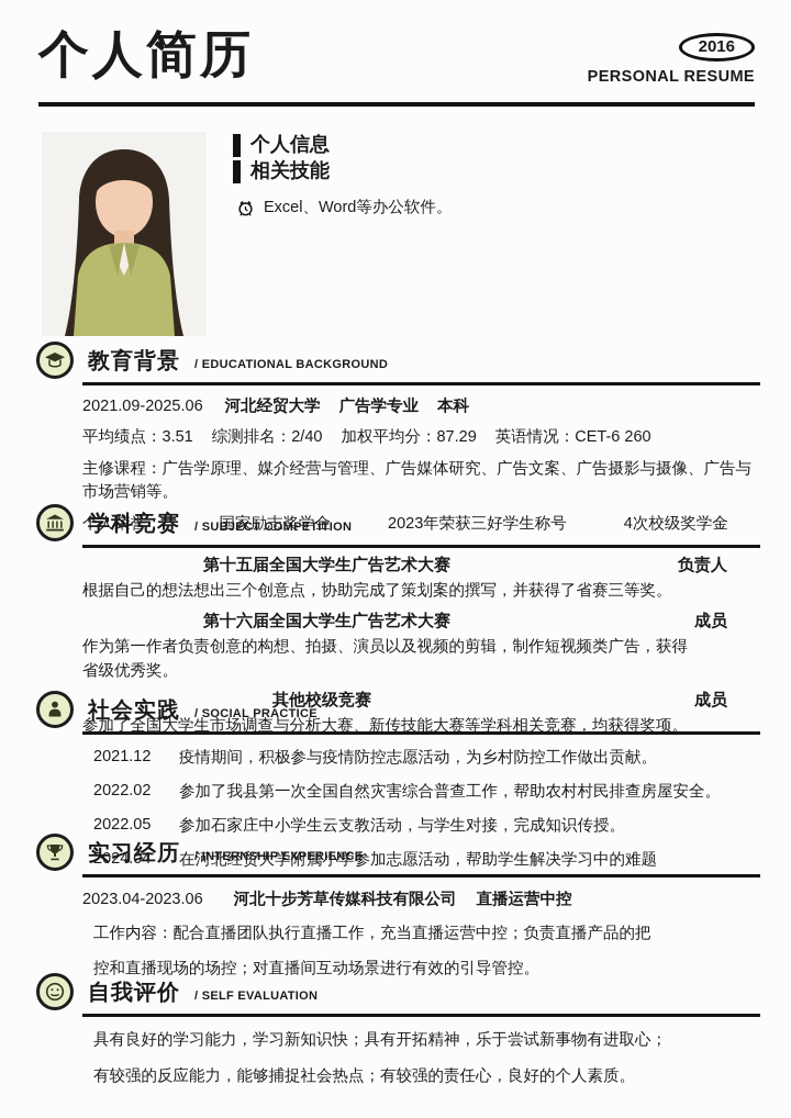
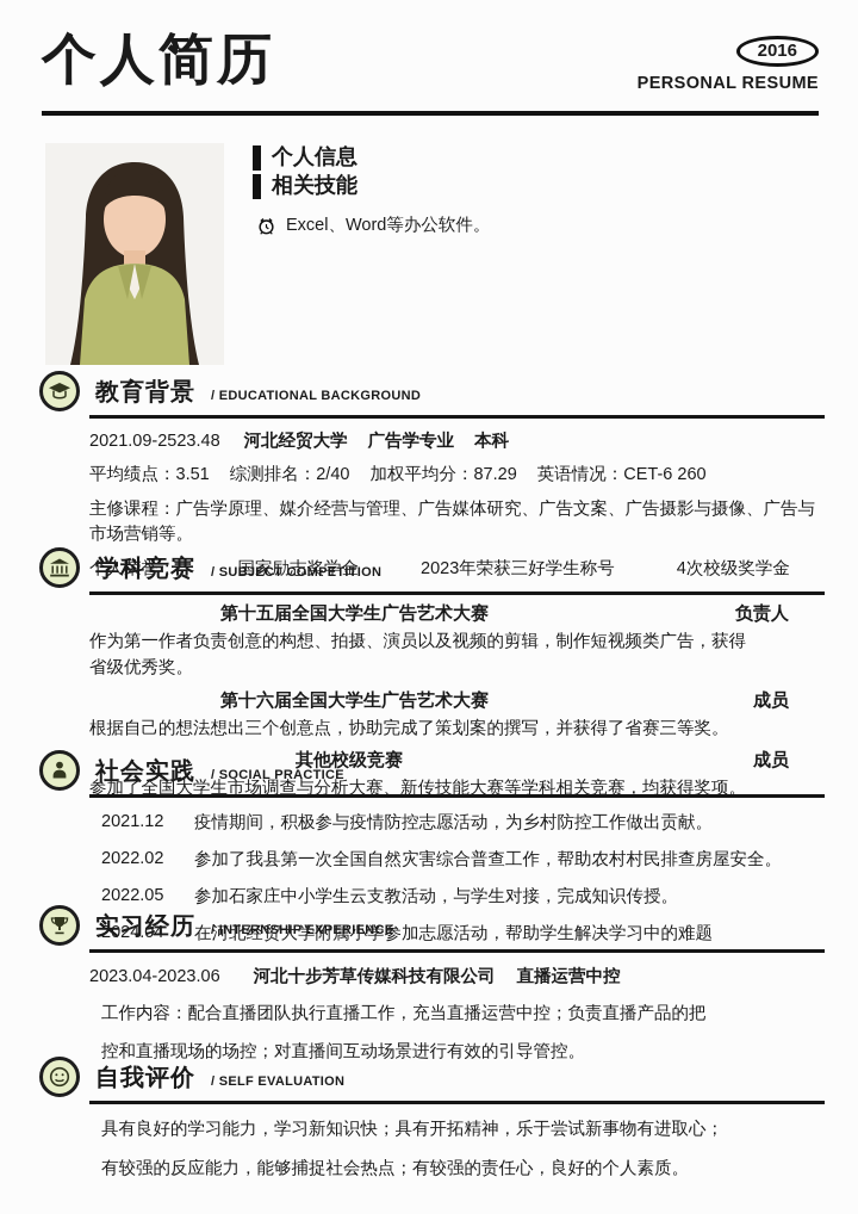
  个人简历
  2016
  PERSONAL RESUME
  个人信息
  相关技能
  Excel、Word等办公软件。
  教育背景
  / EDUCATIONAL BACKGROUND
- 2021.09-2025.06
+ 2021.09-2523.48
  河北经贸大学
  广告学专业
  本科
  平均绩点：3.51
  综测排名：2/40
  加权平均分：87.29
  英语情况：CET-6 260
  主修课程：广告学原理、媒介经营与管理、广告媒体研究、广告文案、广告摄影与摄像、广告与市场营销等。
  个人荣誉：
  国家励志奖学金
  2023年荣获三好学生称号
  4次校级奖学金
  学科竞赛
  / SUBJECT COMPETITION
  第十五届全国大学生广告艺术大赛
  负责人
- 根据自己的想法想出三个创意点，协助完成了策划案的撰写，并获得了省赛三等奖。
+ 作为第一作者负责创意的构想、拍摄、演员以及视频的剪辑，制作短视频类广告，获得省级优秀奖。
  第十六届全国大学生广告艺术大赛
  成员
- 作为第一作者负责创意的构想、拍摄、演员以及视频的剪辑，制作短视频类广告，获得省级优秀奖。
+ 根据自己的想法想出三个创意点，协助完成了策划案的撰写，并获得了省赛三等奖。
  其他校级竞赛
  成员
  参加了全国大学生市场调查与分析大赛、新传技能大赛等学科相关竞赛，均获得奖项。
  社会实践
  / SOCIAL PRACTICE
  2021.12
  疫情期间，积极参与疫情防控志愿活动，为乡村防控工作做出贡献。
  2022.02
  参加了我县第一次全国自然灾害综合普查工作，帮助农村村民排查房屋安全。
  2022.05
  参加石家庄中小学生云支教活动，与学生对接，完成知识传授。
  2024.04
  在河北经贸大学附属小学参加志愿活动，帮助学生解决学习中的难题
  实习经历
  / INTERNSHIP EXPERIENCE
  2023.04-2023.06
  河北十步芳草传媒科技有限公司
  直播运营中控
  工作内容：配合直播团队执行直播工作，充当直播运营中控；负责直播产品的把
  控和直播现场的场控；对直播间互动场景进行有效的引导管控。
  自我评价
  / SELF EVALUATION
  具有良好的学习能力，学习新知识快；具有开拓精神，乐于尝试新事物有进取心；
  有较强的反应能力，能够捕捉社会热点；有较强的责任心，良好的个人素质。
